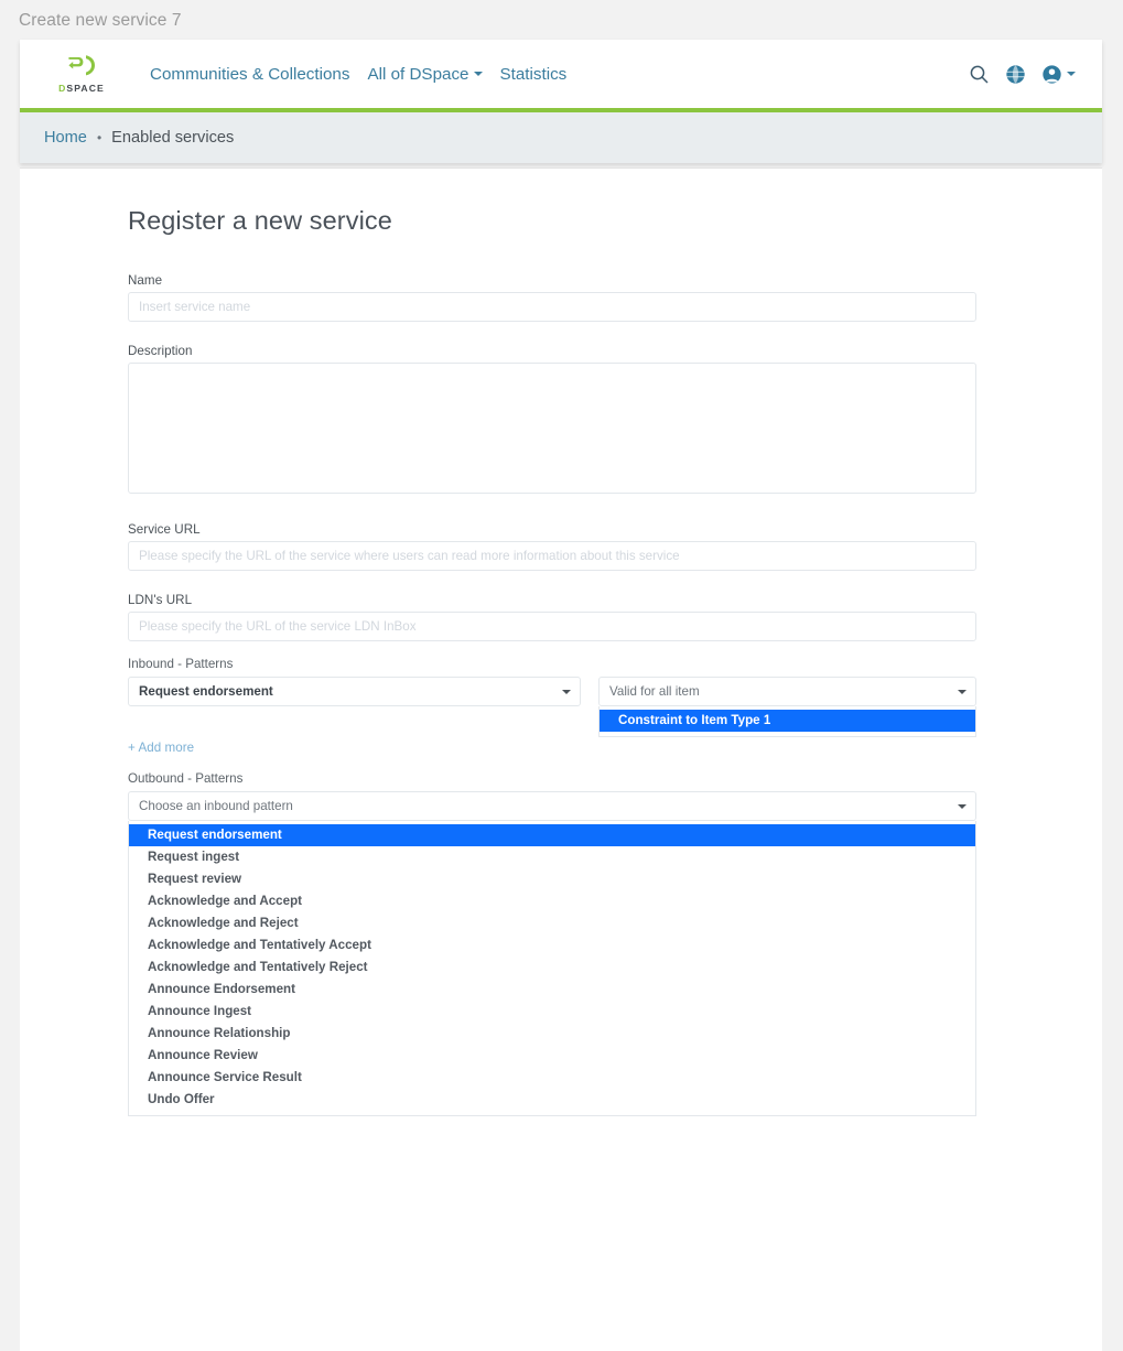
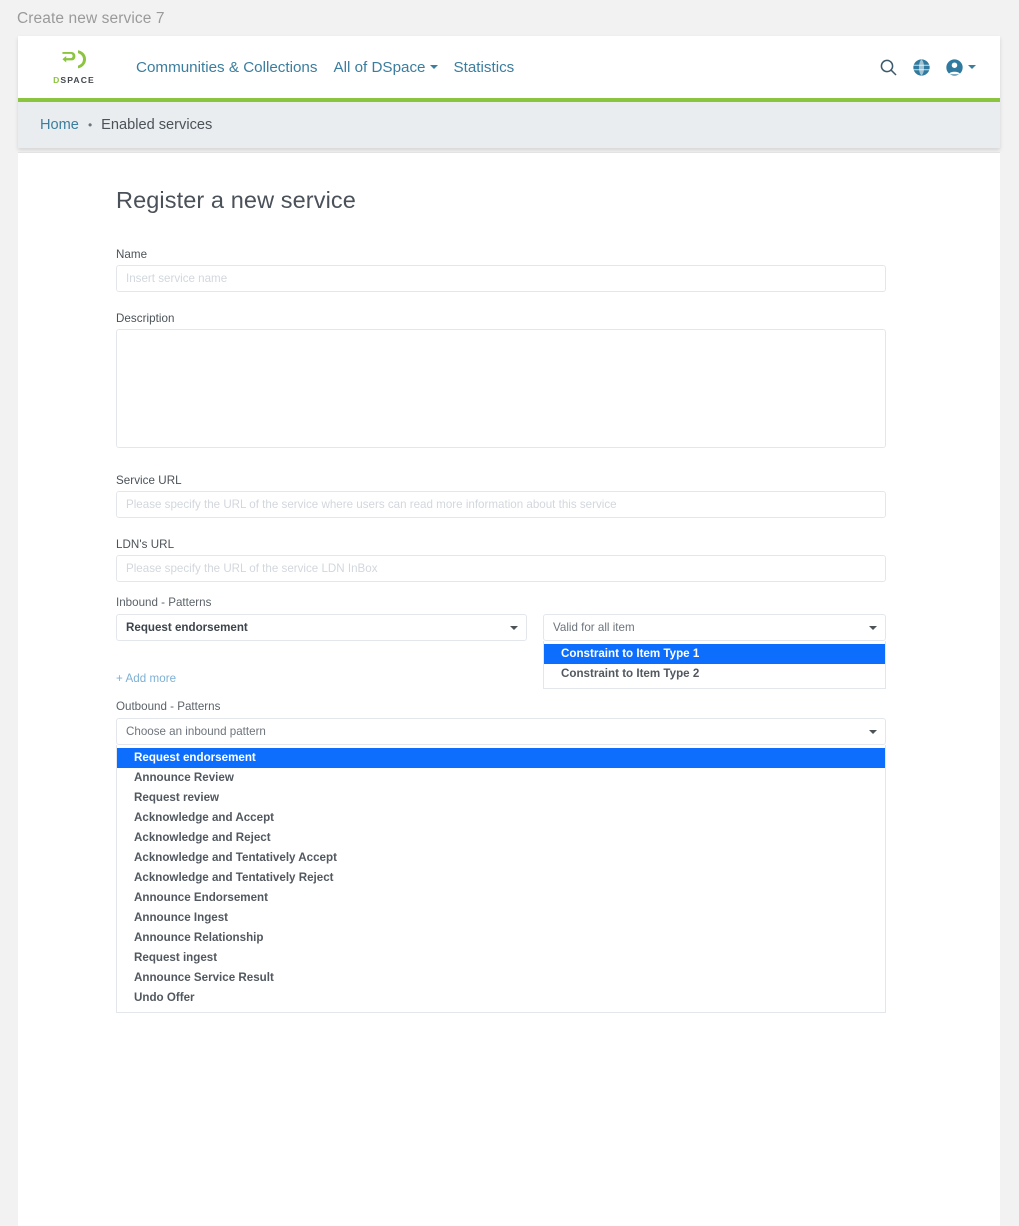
  Create new service 7
  DSPACE
  Communities & Collections
  All of DSpace
  Statistics
  Home
  •
  Enabled services
  Register a new service
  Name
  Insert service name
  Description
  Service URL
  Please specify the URL of the service where users can read more information about this service
  LDN's URL
  Please specify the URL of the service LDN InBox
  Inbound - Patterns
  Request endorsement
  Valid for all item
  Constraint to Item Type 1
+ Constraint to Item Type 2
  + Add more
  Outbound - Patterns
  Choose an inbound pattern
  Request endorsement
- Request ingest
+ Announce Review
  Request review
  Acknowledge and Accept
  Acknowledge and Reject
  Acknowledge and Tentatively Accept
  Acknowledge and Tentatively Reject
  Announce Endorsement
  Announce Ingest
  Announce Relationship
- Announce Review
+ Request ingest
  Announce Service Result
  Undo Offer
